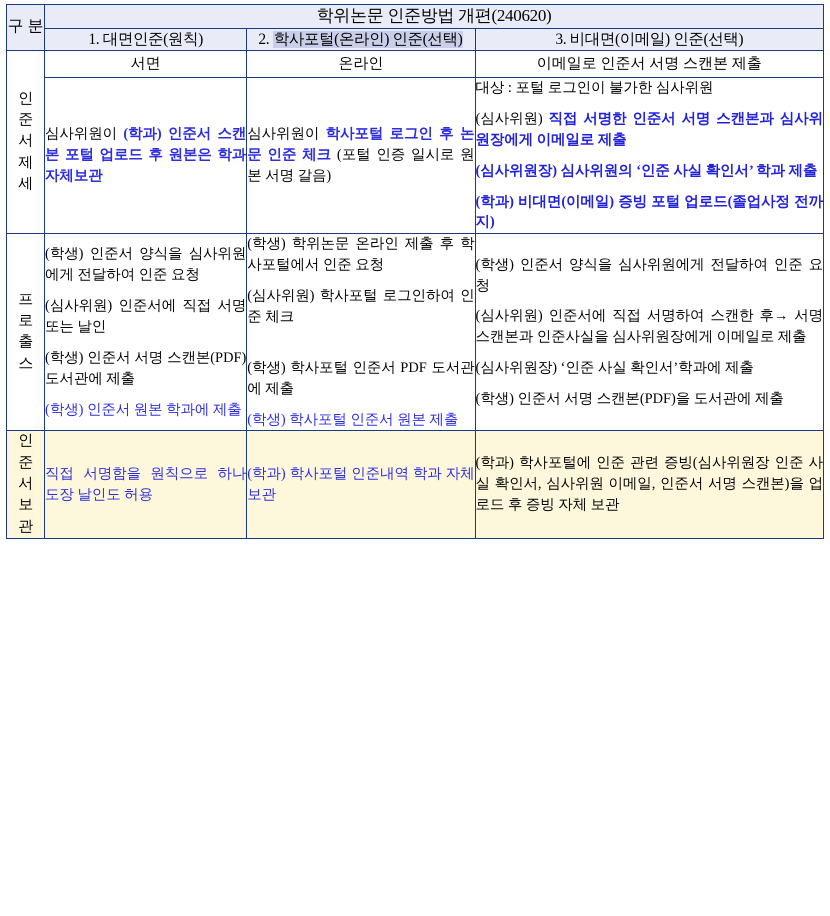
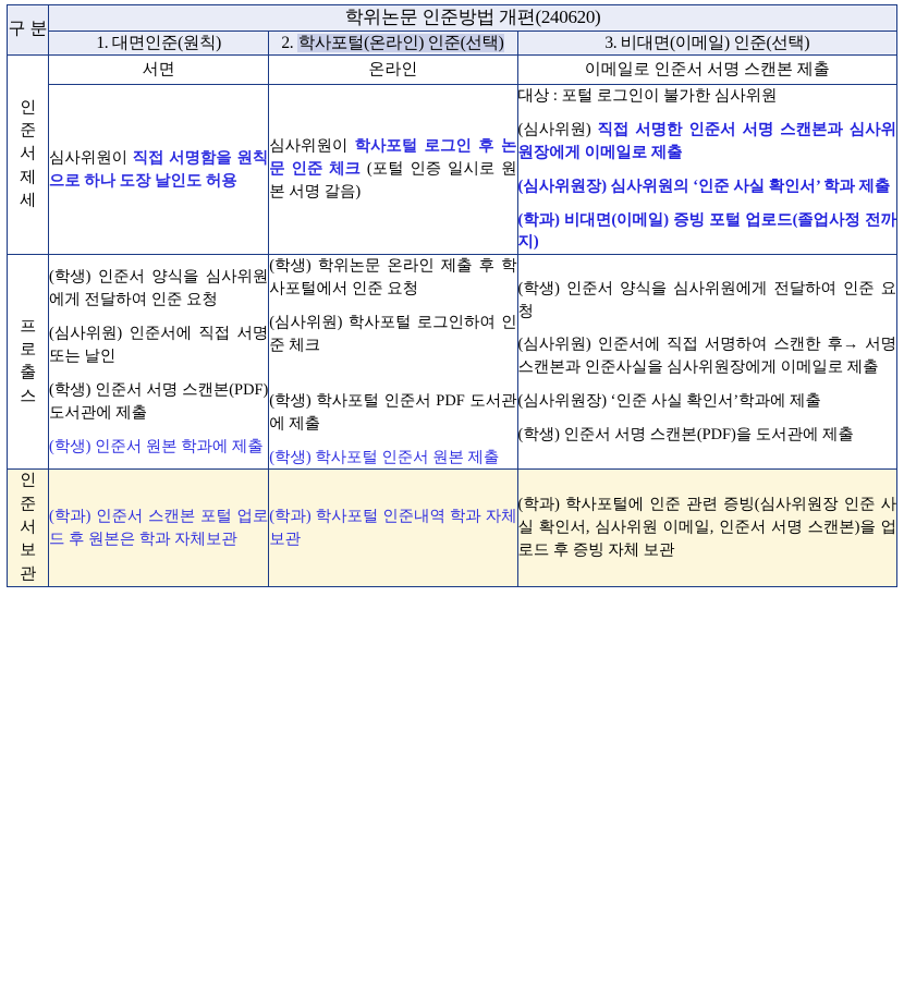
  구 분	학위논문 인준방법 개편(240620)
  1. 대면인준(원칙)	2. 학사포털(온라인) 인준(선택)	3. 비대면(이메일) 인준(선택)
  인 준 서 제 세	서면	온라인	이메일로 인준서 서명 스캔본 제출
- 심사위원이 (학과) 인준서 스캔본 포털 업로드 후 원본은 학과 자체보관	심사위원이 학사포털 로그인 후 논문 인준 체크 (포털 인증 일시로 원본 서명 갈음)	대상 : 포털 로그인이 불가한 심사위원 (심사위원) 직접 서명한 인준서 서명 스캔본과 심사위원장에게 이메일로 제출 (심사위원장) 심사위원의 ‘인준 사실 확인서’ 학과 제출 (학과) 비대면(이메일) 증빙 포털 업로드(졸업사정 전까지)
+ 심사위원이 직접 서명함을 원칙으로 하나 도장 날인도 허용	심사위원이 학사포털 로그인 후 논문 인준 체크 (포털 인증 일시로 원본 서명 갈음)	대상 : 포털 로그인이 불가한 심사위원 (심사위원) 직접 서명한 인준서 서명 스캔본과 심사위원장에게 이메일로 제출 (심사위원장) 심사위원의 ‘인준 사실 확인서’ 학과 제출 (학과) 비대면(이메일) 증빙 포털 업로드(졸업사정 전까지)
  프 로 출 스	(학생) 인준서 양식을 심사위원에게 전달하여 인준 요청 (심사위원) 인준서에 직접 서명 또는 날인 (학생) 인준서 서명 스캔본(PDF) 도서관에 제출 (학생) 인준서 원본 학과에 제출	(학생) 학위논문 온라인 제출 후 학사포털에서 인준 요청 (심사위원) 학사포털 로그인하여 인준 체크 (학생) 학사포털 인준서 PDF 도서관에 제출 (학생) 학사포털 인준서 원본 제출	(학생) 인준서 양식을 심사위원에게 전달하여 인준 요청 (심사위원) 인준서에 직접 서명하여 스캔한 후→ 서명 스캔본과 인준사실을 심사위원장에게 이메일로 제출 (심사위원장) ‘인준 사실 확인서’학과에 제출 (학생) 인준서 서명 스캔본(PDF)을 도서관에 제출
- 인 준 서 보 관	직접 서명함을 원칙으로 하나 도장 날인도 허용	(학과) 학사포털 인준내역 학과 자체보관	(학과) 학사포털에 인준 관련 증빙(심사위원장 인준 사실 확인서, 심사위원 이메일, 인준서 서명 스캔본)을 업로드 후 증빙 자체 보관
+ 인 준 서 보 관	(학과) 인준서 스캔본 포털 업로드 후 원본은 학과 자체보관	(학과) 학사포털 인준내역 학과 자체보관	(학과) 학사포털에 인준 관련 증빙(심사위원장 인준 사실 확인서, 심사위원 이메일, 인준서 서명 스캔본)을 업로드 후 증빙 자체 보관
